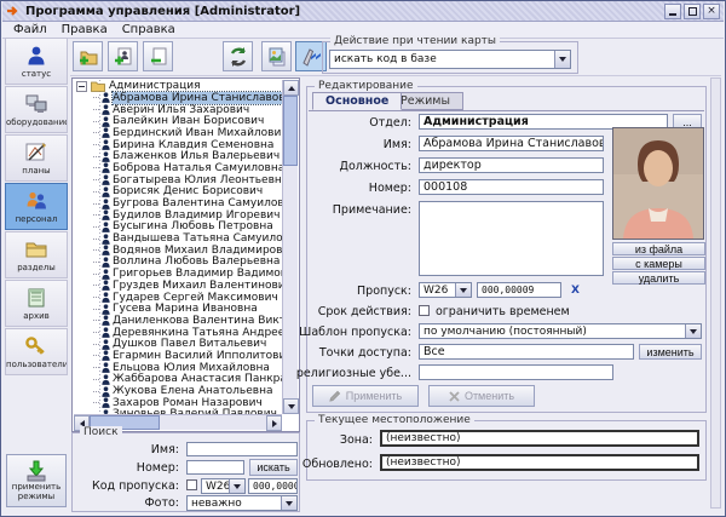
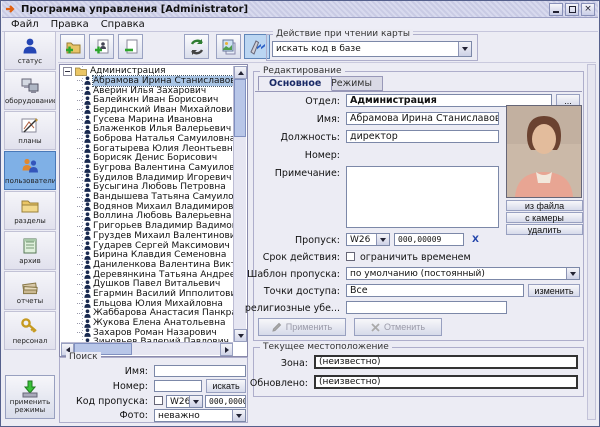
  Программа управления [Administrator]
  ×
  Файл
  Правка
  Справка
  Действие при чтении карты
  искать код в базе
  статус
  оборудовани
  планы
- персонал
+ пользователи
  разделы
  архив
+ отчеты
- пользователи
+ персонал
  применить
  режимы
  Администрация
  Абрамова Ирина Станиславо
  Аверин Илья Захарович
  Балейкин Иван Борисович
  Бердинский Иван Михайлови
- Бирина Клавдия Семеновна
+ Гусева Марина Ивановна
  Блаженков Илья Валерьевич
  Боброва Наталья Самуиловн
  Богатырева Юлия Леонтьевн
  Борисяк Денис Борисович
  Бугрова Валентина Самуило
  Будилов Владимир Игоревич
  Бусыгина Любовь Петровна
  Вандышева Татьяна Самуило
  Водянов Михаил Владимиров
  Воллина Любовь Валерьевна
  Григорьев Владимир Вадимо
  Груздев Михаил Валентинов
  Гударев Сергей Максимович
- Гусева Марина Ивановна
+ Бирина Клавдия Семеновна
  Даниленкова Валентина Вик
  Деревянкина Татьяна Андре
  Душков Павел Витальевич
  Егармин Василий Ипполитов
  Ельцова Юлия Михайловна
  Жаббарова Анастасия Панкр
  Жукова Елена Анатольевна
  Захаров Роман Назарович
  Поиск
  Имя:
  Номер:
  искать
  Код пропуска:
  W26
  000,0000
  Фото:
  неважно
  Редактирование
  Основное
  Режимы
  Отдел:
  Администрация
  ...
  Имя:
  Абрамова Ирина Станиславов
  Должность:
  директор
  Номер:
- 000108
  Примечание:
  из файла
  с камеры
  удалить
  Пропуск:
  W26
  000,00009
  X
  Срок действия:
  ограничить временем
  Шаблон пропуска:
  по умолчанию (постоянный)
  Точки доступа:
  Все
  изменить
  религиозные убе...
  Применить
  Отменить
  Текущее местоположение
  Зона:
  (неизвестно)
  Обновлено:
  (неизвестно)
